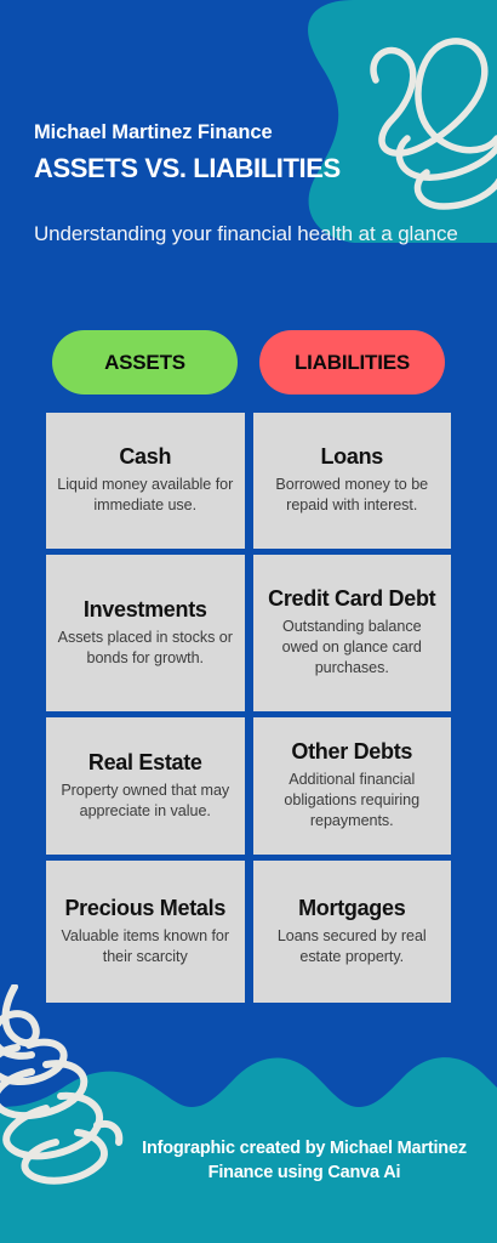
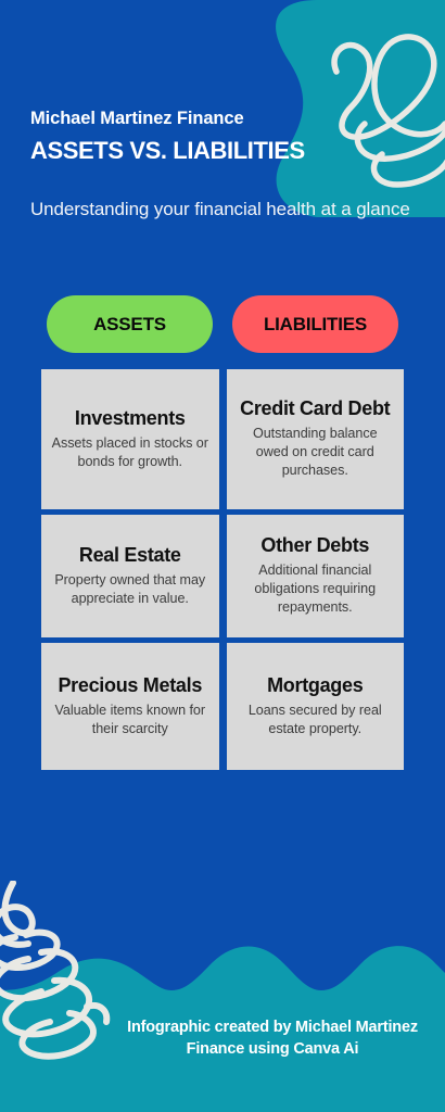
  Michael Martinez Finance
  ASSETS VS. LIABILITIES
  Understanding your financial health at a glance
  ASSETS
  LIABILITIES
- Cash
- Liquid money available for immediate use.
- Loans
- Borrowed money to be repaid with interest.
  Investments
  Assets placed in stocks or bonds for growth.
  Credit Card Debt
- Outstanding balance owed on glance card purchases.
+ Outstanding balance owed on credit card purchases.
  Real Estate
  Property owned that may appreciate in value.
  Other Debts
  Additional financial obligations requiring repayments.
  Precious Metals
  Valuable items known for their scarcity
  Mortgages
  Loans secured by real estate property.
  Infographic created by Michael Martinez Finance using Canva Ai
